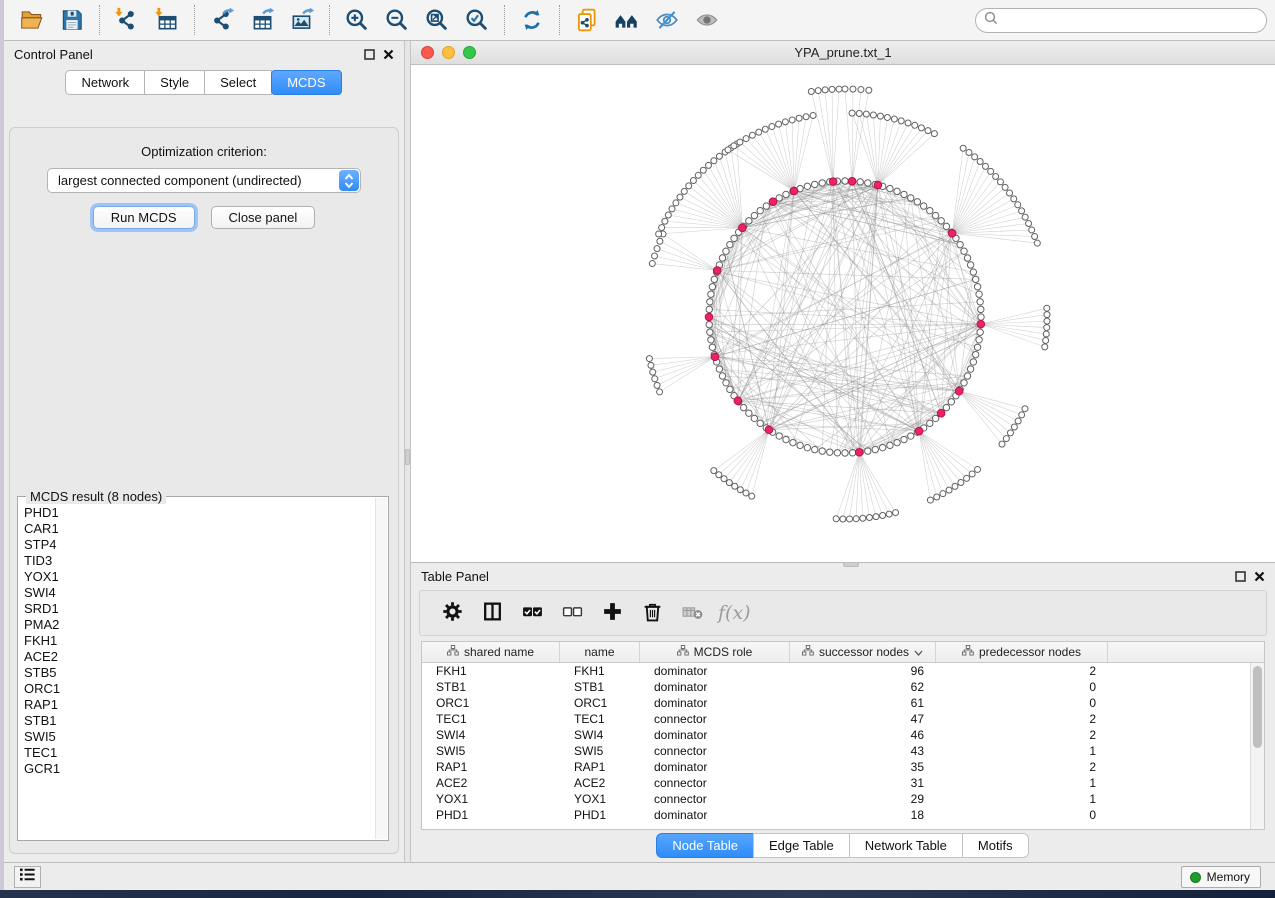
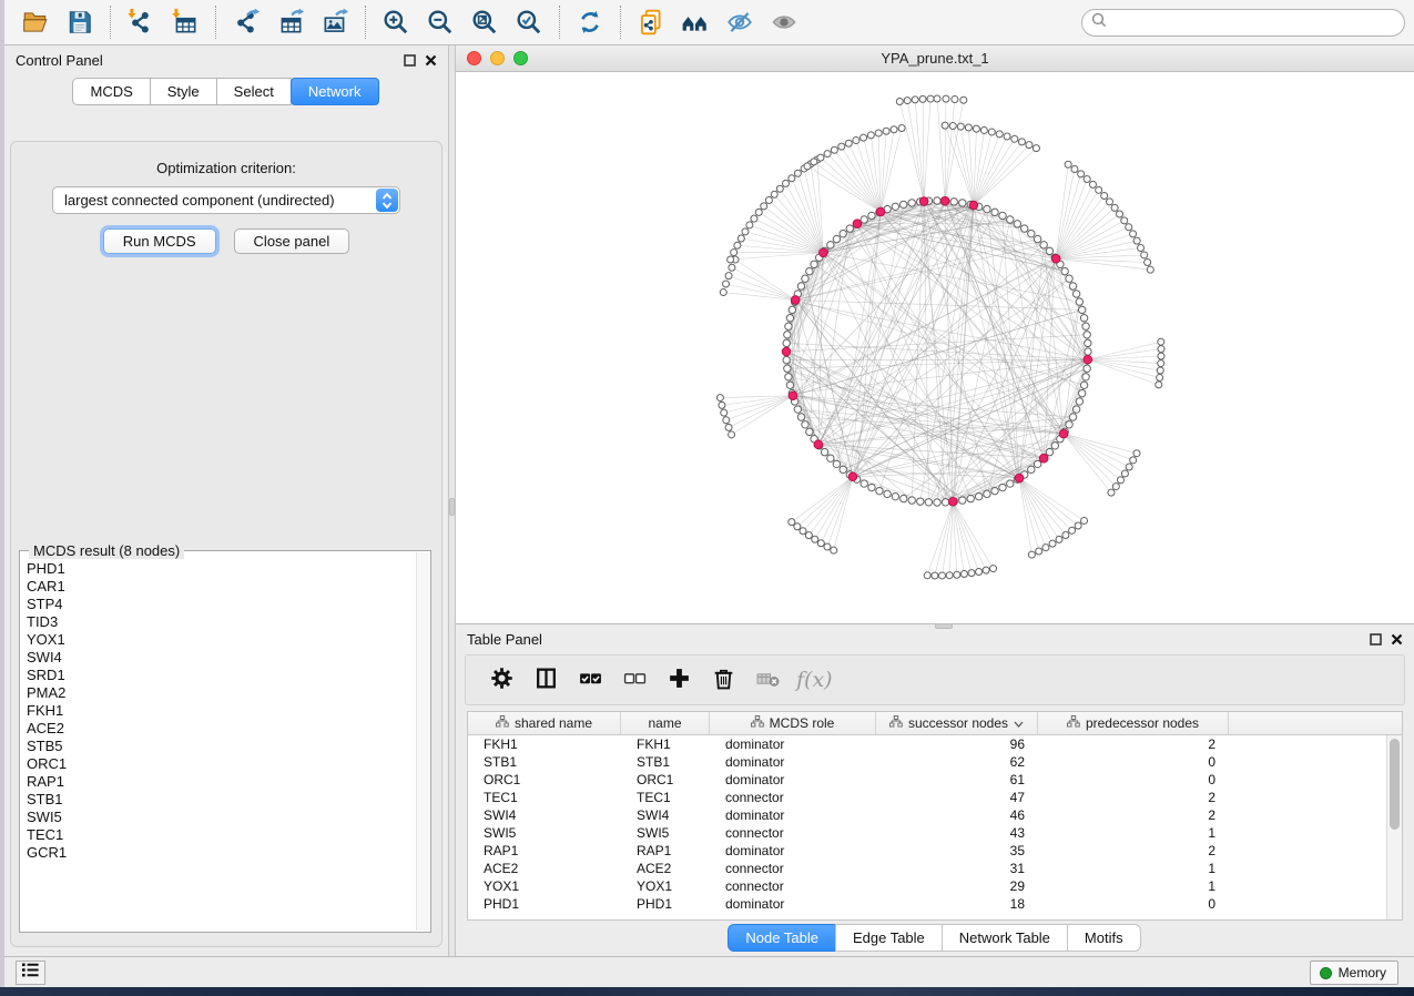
  Control Panel
- Network
+ MCDS
  Style
  Select
- MCDS
+ Network
  Optimization criterion:
  largest connected component (undirected)
  Run MCDS
  Close panel
  MCDS result (8 nodes)
  PHD1
  CAR1
  STP4
  TID3
  YOX1
  SWI4
  SRD1
  PMA2
  FKH1
  ACE2
  STB5
  ORC1
  RAP1
  STB1
  SWI5
  TEC1
  GCR1
  YPA_prune.txt_1
  Table Panel
  f(x)
  shared name
  name
  MCDS role
  successor nodes
  predecessor nodes
  FKH1
  FKH1
  dominator
  96
  2
  STB1
  STB1
  dominator
  62
  0
  ORC1
  ORC1
  dominator
  61
  0
  TEC1
  TEC1
  connector
  47
  2
  SWI4
  SWI4
  dominator
  46
  2
  SWI5
  SWI5
  connector
  43
  1
  RAP1
  RAP1
  dominator
  35
  2
  ACE2
  ACE2
  connector
  31
  1
  YOX1
  YOX1
  connector
  29
  1
  PHD1
  PHD1
  dominator
  18
  0
  Node Table
  Edge Table
  Network Table
  Motifs
  Memory
